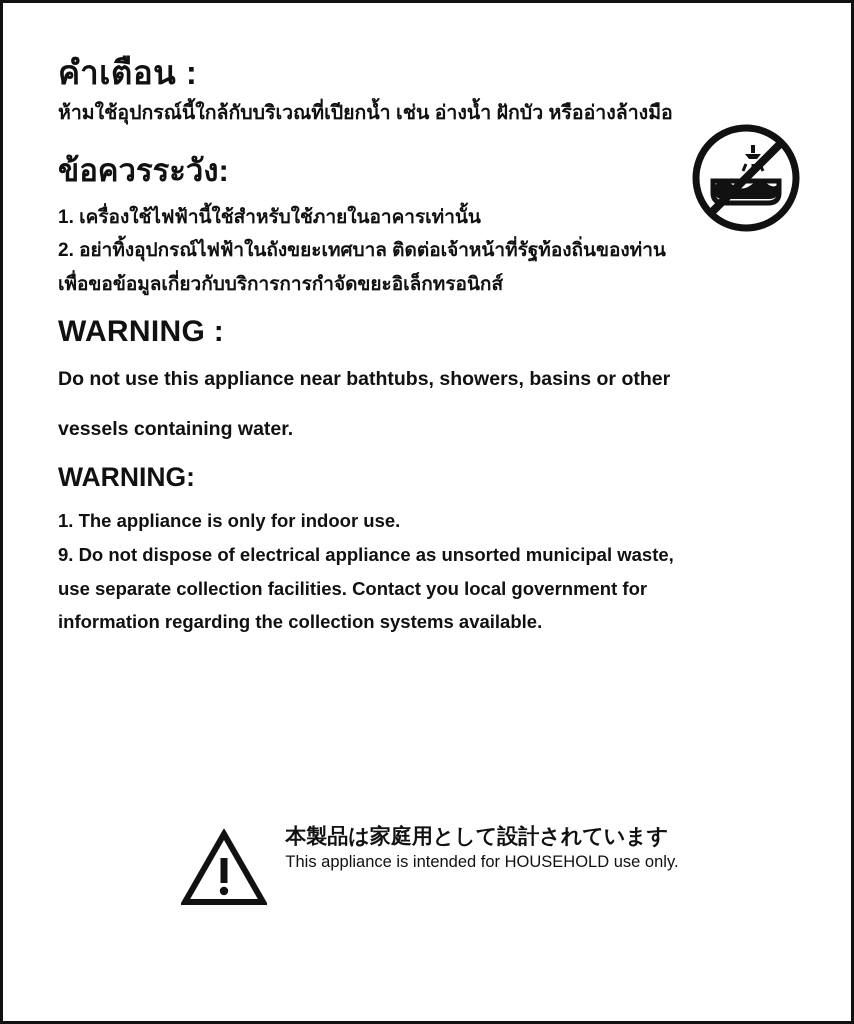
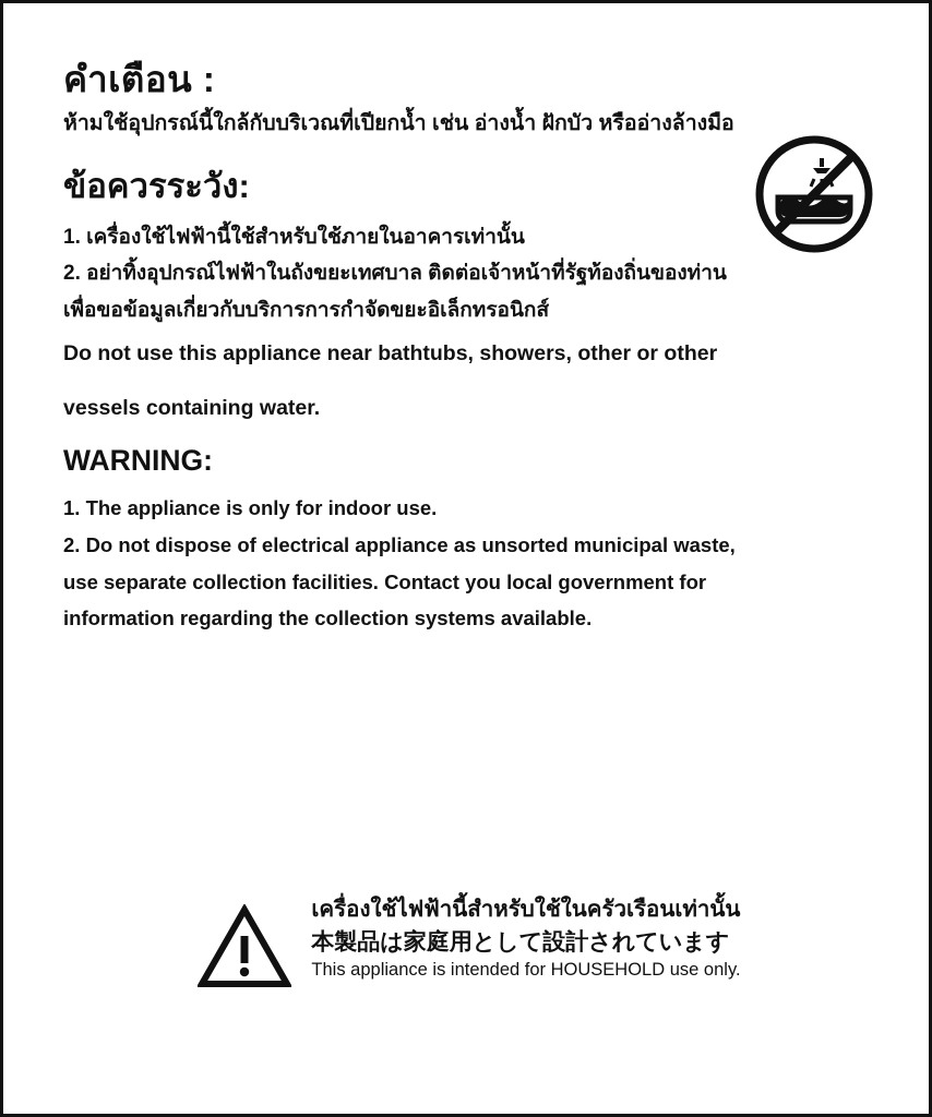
  คำเตือน :
  ห้ามใช้อุปกรณ์นี้ใกล้กับบริเวณที่เปียกน้ำ เช่น อ่างน้ำ ฝักบัว หรืออ่างล้างมือ
  ข้อควรระวัง:
  1. เครื่องใช้ไฟฟ้านี้ใช้สำหรับใช้ภายในอาคารเท่านั้น
  2. อย่าทิ้งอุปกรณ์ไฟฟ้าในถังขยะเทศบาล ติดต่อเจ้าหน้าที่รัฐท้องถิ่นของท่าน
  เพื่อขอข้อมูลเกี่ยวกับบริการการกำจัดขยะอิเล็กทรอนิกส์
- WARNING :
- Do not use this appliance near bathtubs, showers, basins or other
+ Do not use this appliance near bathtubs, showers, other or other
  vessels containing water.
  WARNING:
  1. The appliance is only for indoor use.
- 9. Do not dispose of electrical appliance as unsorted municipal waste,
+ 2. Do not dispose of electrical appliance as unsorted municipal waste,
  use separate collection facilities. Contact you local government for
  information regarding the collection systems available.
+ เครื่องใช้ไฟฟ้านี้สำหรับใช้ในครัวเรือนเท่านั้น
  本製品は家庭用として設計されています
  This appliance is intended for HOUSEHOLD use only.
